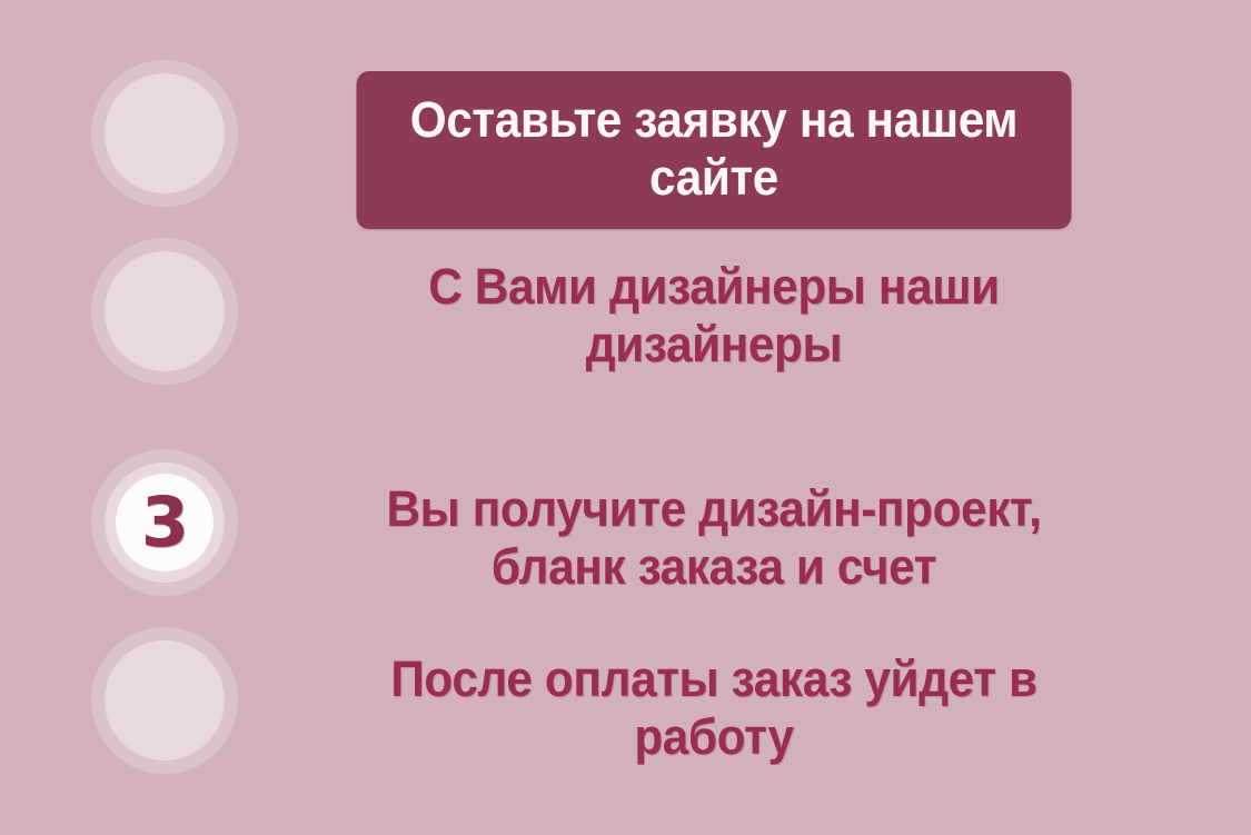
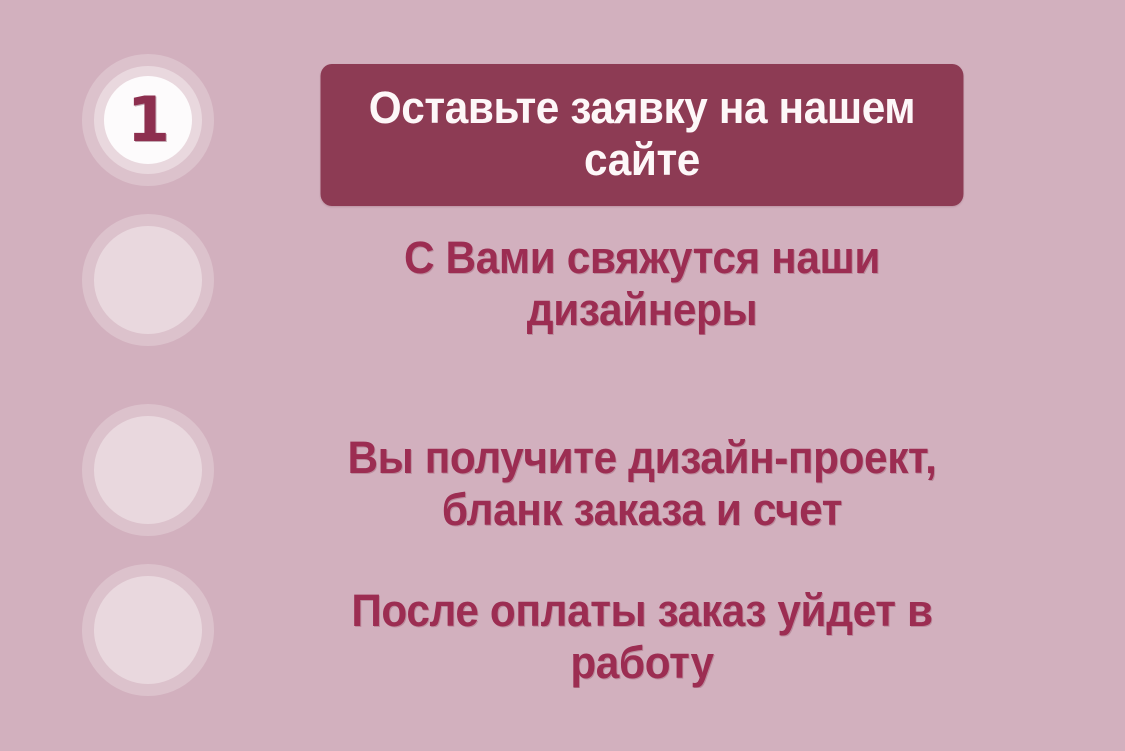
+ 1
  Оставьте заявку на нашем сайте
- С Вами дизайнеры наши дизайнеры
+ С Вами свяжутся наши дизайнеры
- 3
  Вы получите дизайн-проект, бланк заказа и счет
  После оплаты заказ уйдет в работу
